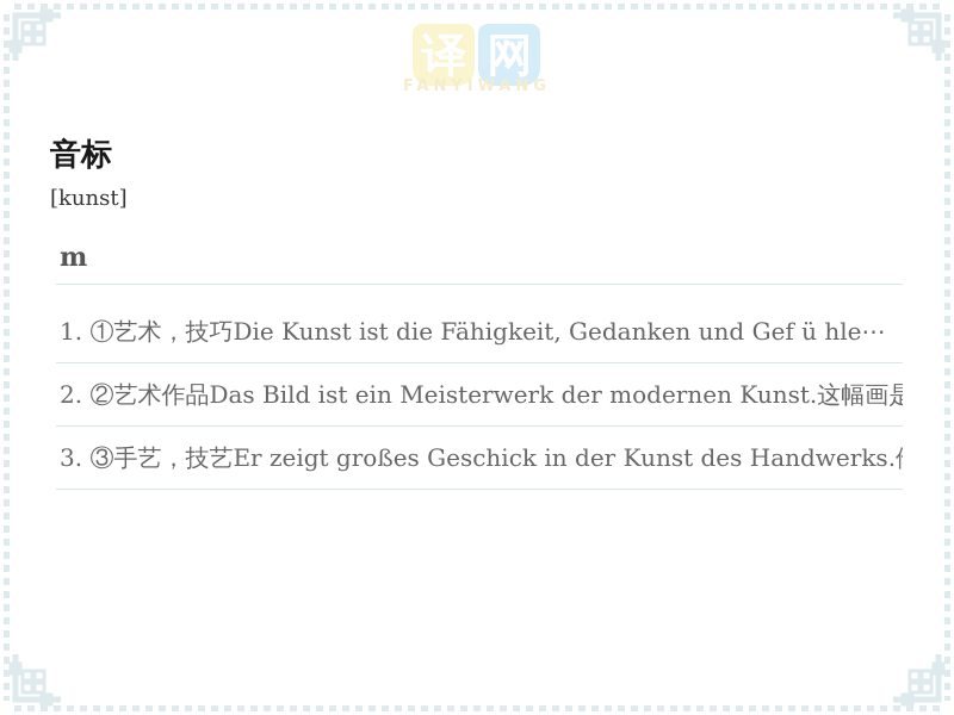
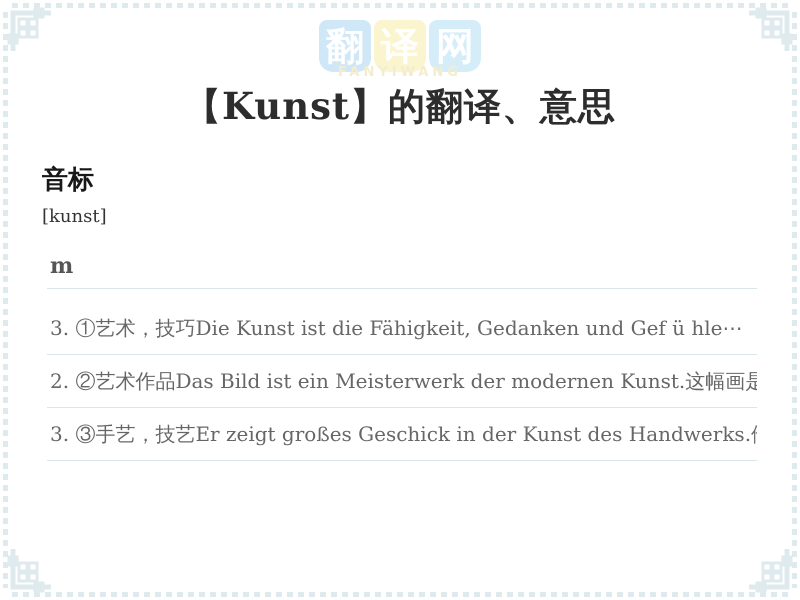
+ 翻
  译
  网
  FANYIWANG
+ 【Kunst】的翻译、意思
  音标
  [kunst]
  m
- 1. ①艺术，技巧Die Kunst ist die Fähigkeit, Gedanken und Gef ü hle⋯
+ 3. ①艺术，技巧Die Kunst ist die Fähigkeit, Gedanken und Gef ü hle⋯
  2. ②艺术作品Das Bild ist ein Meisterwerk der modernen Kunst.这幅画是
  3. ③手艺，技艺Er zeigt großes Geschick in der Kunst des Handwerks.
